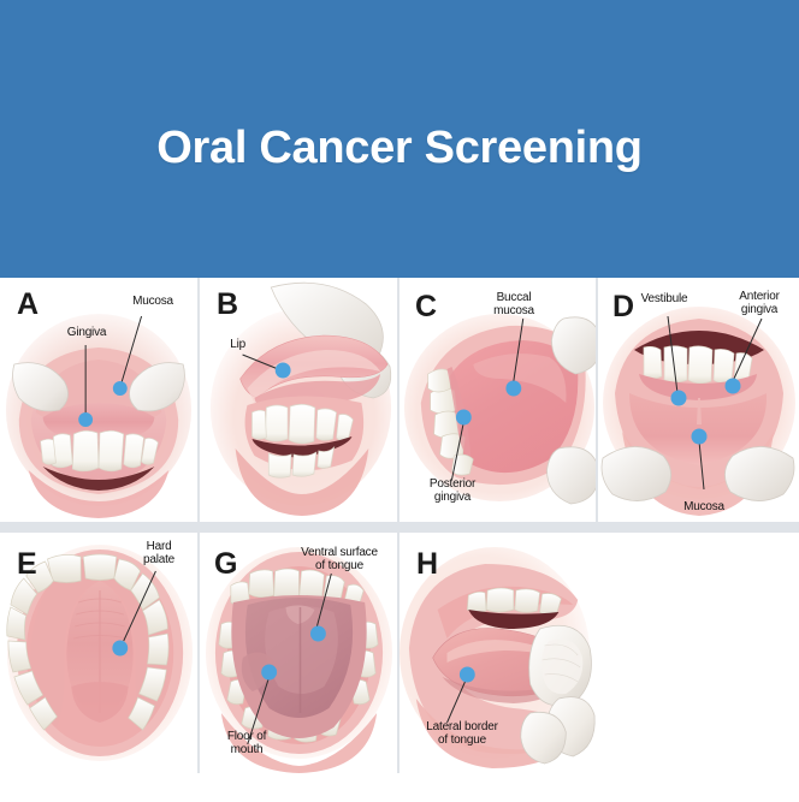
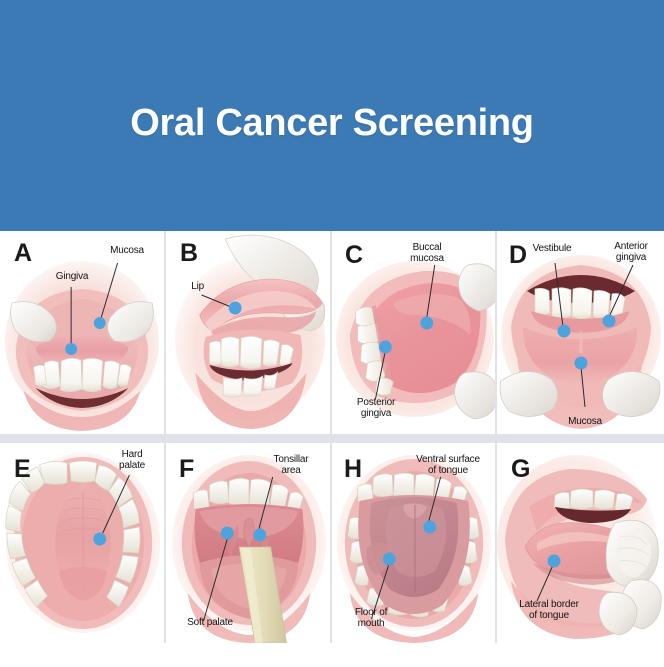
  Oral Cancer Screening
  A
  Gingiva
  Mucosa
  B
  Lip
  C
  Buccal
  mucosa
  Posterior
  gingiva
  D
  Vestibule
  Anterior
  gingiva
  Mucosa
  E
  Hard
  palate
+ F
+ Tonsillar
+ area
+ Soft palate
- G
+ H
  Ventral surface
  of tongue
  Floor of
  mouth
- H
+ G
  Lateral border
  of tongue
